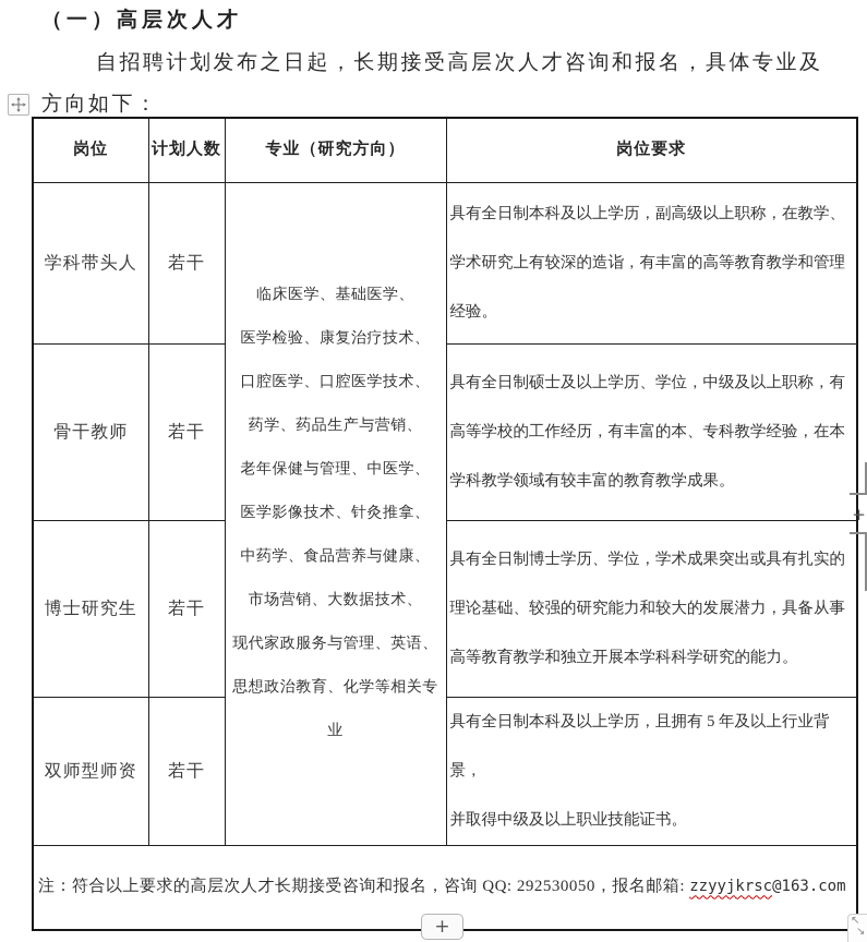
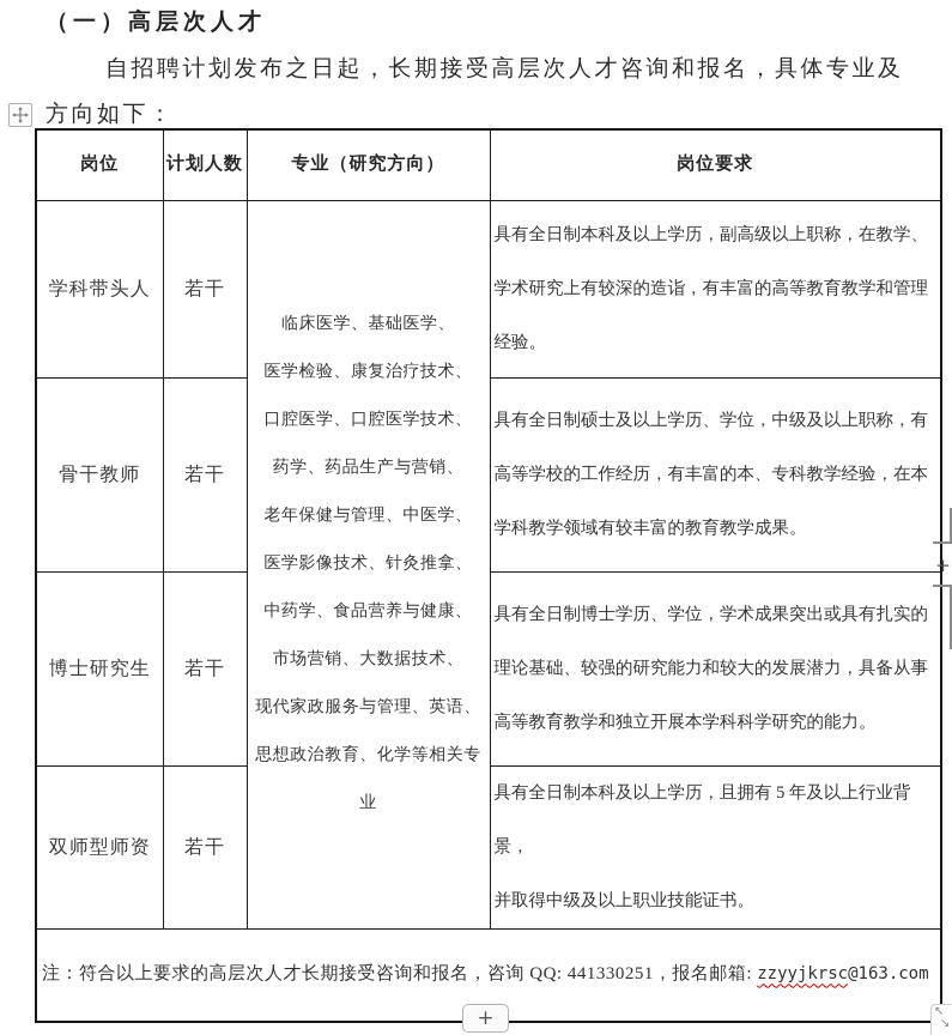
  （一）高层次人才
  自招聘计划发布之日起，长期接受高层次人才咨询和报名，具体专业及
  方向如下：
  岗位	计划人数	专业（研究方向）	岗位要求
  学科带头人	若干	临床医学、基础医学、 医学检验、康复治疗技术、 口腔医学、口腔医学技术、 药学、药品生产与营销、 老年保健与管理、中医学、 医学影像技术、针灸推拿、 中药学、食品营养与健康、 市场营销、大数据技术、 现代家政服务与管理、英语、 思想政治教育、化学等相关专业	具有全日制本科及以上学历，副高级以上职称，在教学、 学术研究上有较深的造诣，有丰富的高等教育教学和管理 经验。
  骨干教师	若干	具有全日制硕士及以上学历、学位，中级及以上职称，有 高等学校的工作经历，有丰富的本、专科教学经验，在本 学科教学领域有较丰富的教育教学成果。
  博士研究生	若干	具有全日制博士学历、学位，学术成果突出或具有扎实的 理论基础、较强的研究能力和较大的发展潜力，具备从事 高等教育教学和独立开展本学科科学研究的能力。
  双师型师资	若干	具有全日制本科及以上学历，且拥有 5 年及以上行业背景， 并取得中级及以上职业技能证书。
- 注：符合以上要求的高层次人才长期接受咨询和报名，咨询 QQ: 292530050，报名邮箱: zzyyjkrsc@163.com
+ 注：符合以上要求的高层次人才长期接受咨询和报名，咨询 QQ: 441330251，报名邮箱: zzyyjkrsc@163.com
  +
  +
  ↖
  ↘
